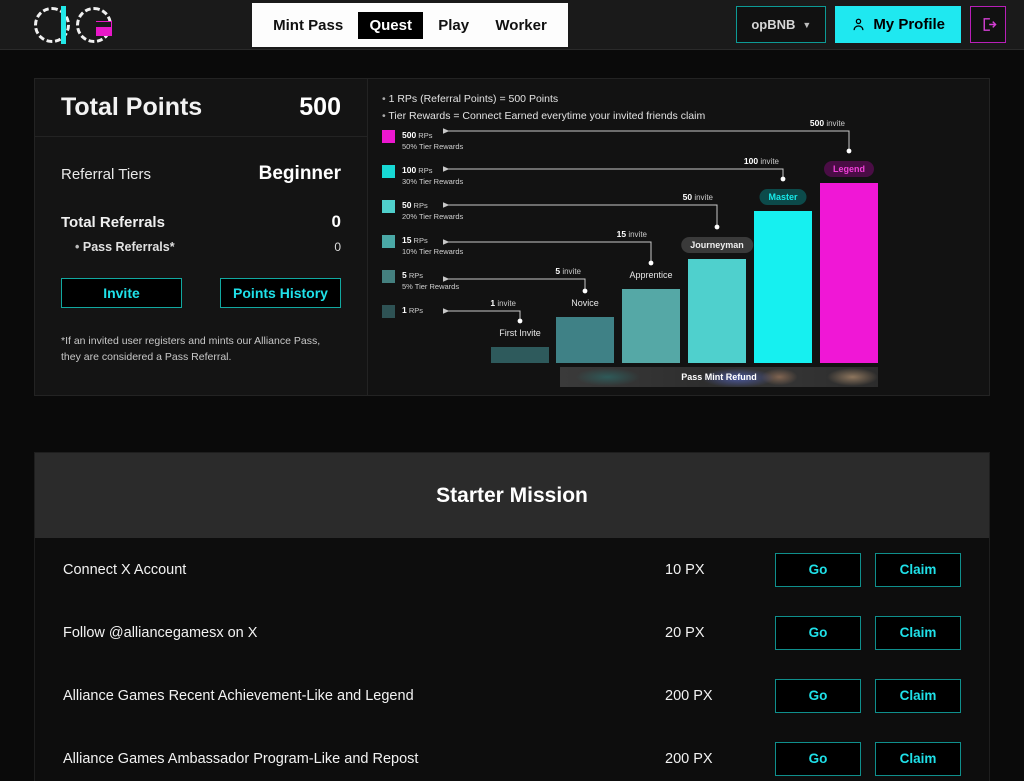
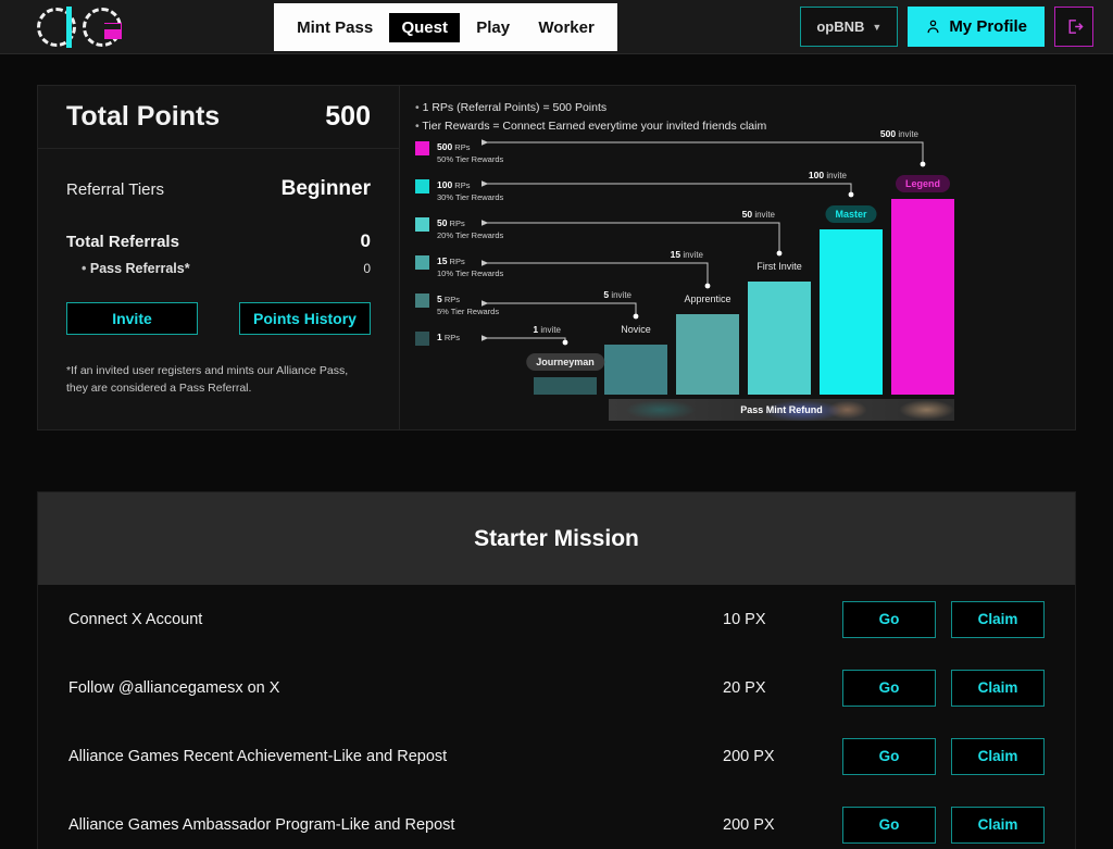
  Mint Pass
  Quest
  Play
  Worker
  opBNB
  ▼
  My Profile
  Total Points
  500
  Referral Tiers
  Beginner
  Total Referrals
  0
  Pass Referrals*
  0
  Invite
  Points History
  *If an invited user registers and mints our Alliance Pass, they are considered a Pass Referral.
  1 RPs (Referral Points) = 500 Points
  Tier Rewards = Connect Earned everytime your invited friends claim
  500 RPs
  50% Tier Rewards
  100 RPs
  30% Tier Rewards
  50 RPs
  20% Tier Rewards
  15 RPs
  10% Tier Rewards
  5 RPs
  5% Tier Rewards
  1 RPs
- First Invite
+ Journeyman
  Novice
  Apprentice
- Journeyman
+ First Invite
  Master
  Legend
  500 invite
  100 invite
  50 invite
  15 invite
  5 invite
  1 invite
  Pass Mint Refund
  Starter Mission
  Connect X Account
  10 PX
  Go
  Claim
  Follow @alliancegamesx on X
  20 PX
  Go
  Claim
- Alliance Games Recent Achievement-Like and Legend
+ Alliance Games Recent Achievement-Like and Repost
  200 PX
  Go
  Claim
  Alliance Games Ambassador Program-Like and Repost
  200 PX
  Go
  Claim
